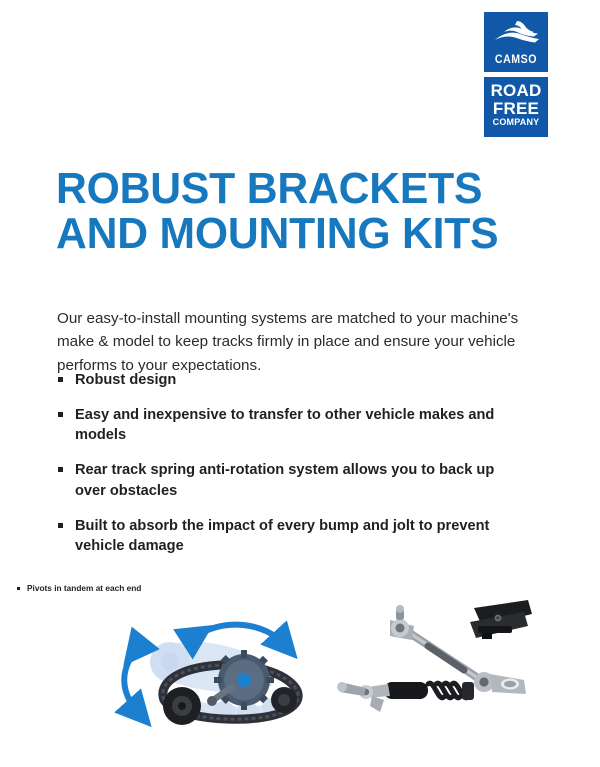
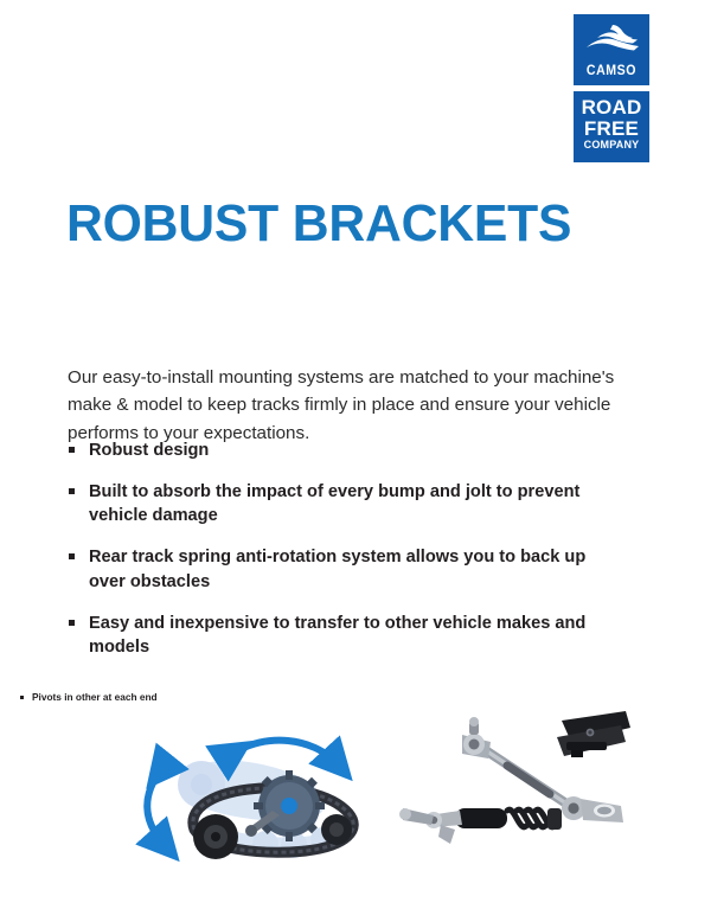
  CAMSO
  ROAD
  FREE
  COMPANY
  ROBUST BRACKETS
- AND MOUNTING KITS
  Our easy-to-install mounting systems are matched to your machine's make & model to keep tracks firmly in place and ensure your vehicle performs to your expectations.
  Robust design
- Easy and inexpensive to transfer to other vehicle makes and models
+ Built to absorb the impact of every bump and jolt to prevent vehicle damage
  Rear track spring anti-rotation system allows you to back up over obstacles
- Built to absorb the impact of every bump and jolt to prevent vehicle damage
+ Easy and inexpensive to transfer to other vehicle makes and models
- Pivots in tandem at each end
+ Pivots in other at each end
